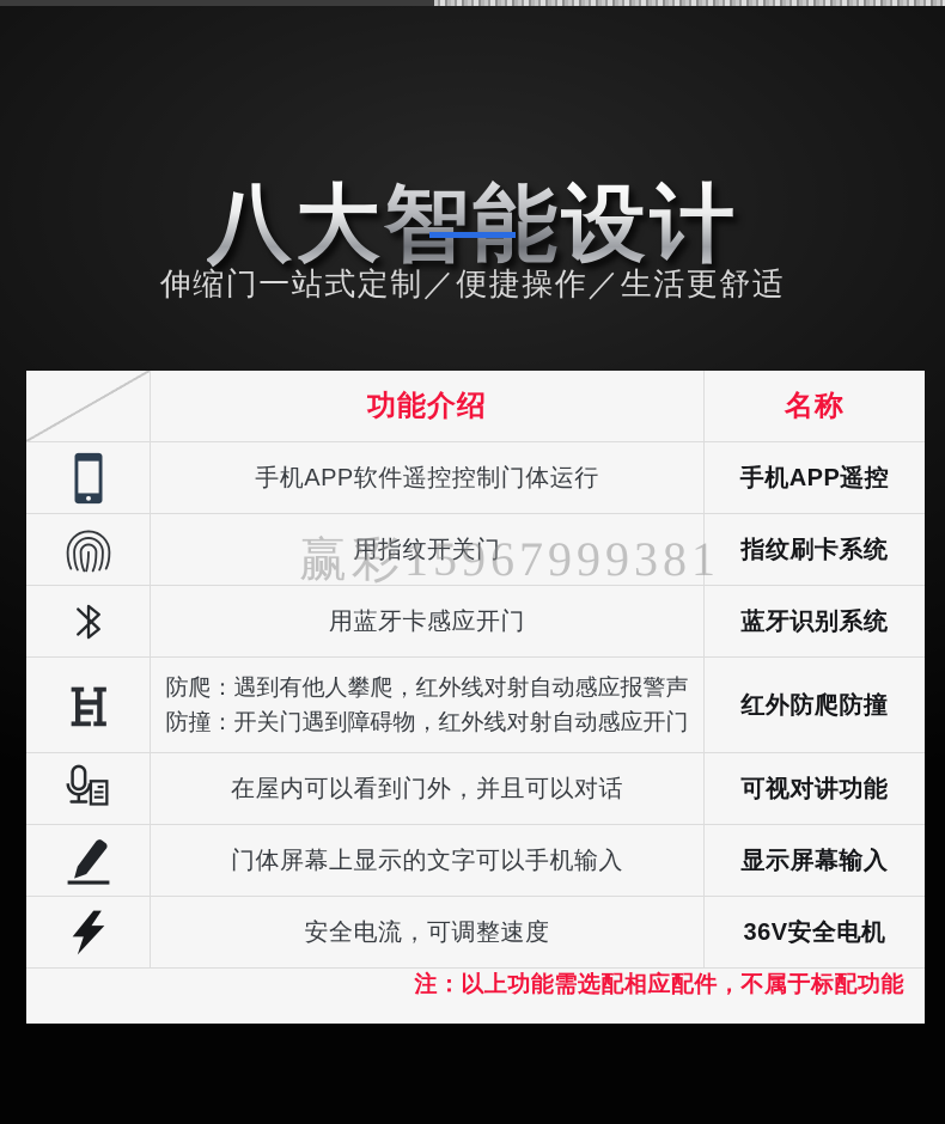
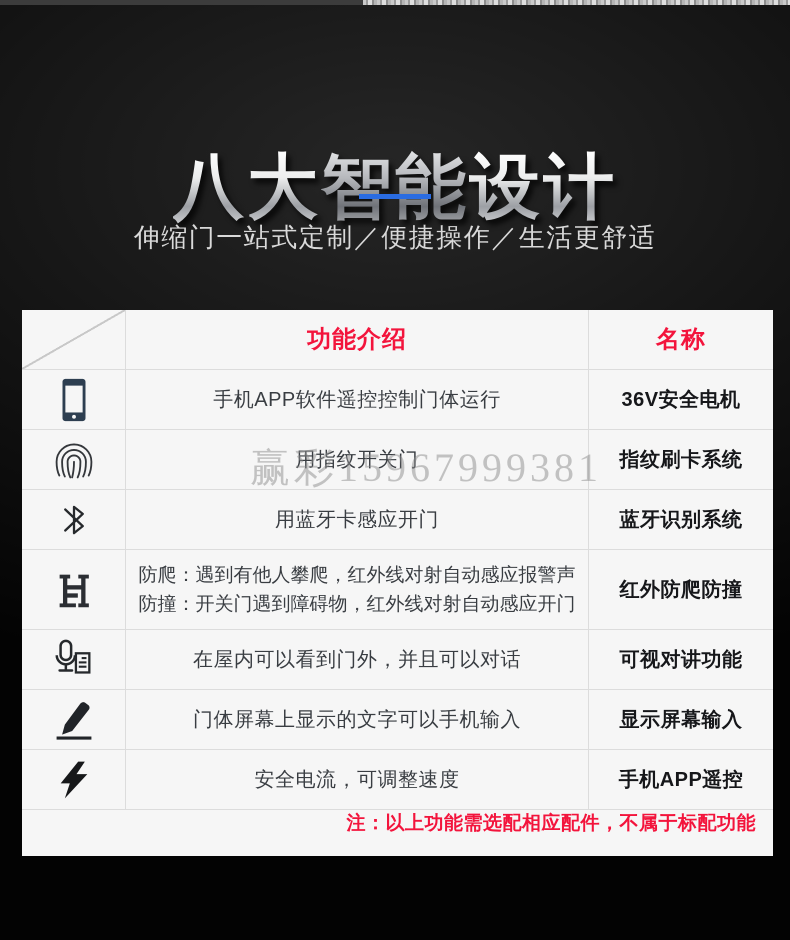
  八大智能设计
  伸缩门一站式定制／便捷操作／生活更舒适
  功能介绍
  名称
  手机APP软件遥控控制门体运行
- 手机APP遥控
+ 36V安全电机
  用指纹开关门
  指纹刷卡系统
  用蓝牙卡感应开门
  蓝牙识别系统
  防爬：遇到有他人攀爬，红外线对射自动感应报警声
  防撞：开关门遇到障碍物，红外线对射自动感应开门
  红外防爬防撞
  在屋内可以看到门外，并且可以对话
  可视对讲功能
  门体屏幕上显示的文字可以手机输入
  显示屏幕输入
  安全电流，可调整速度
- 36V安全电机
+ 手机APP遥控
  注：以上功能需选配相应配件，不属于标配功能
  赢彩15967999381
